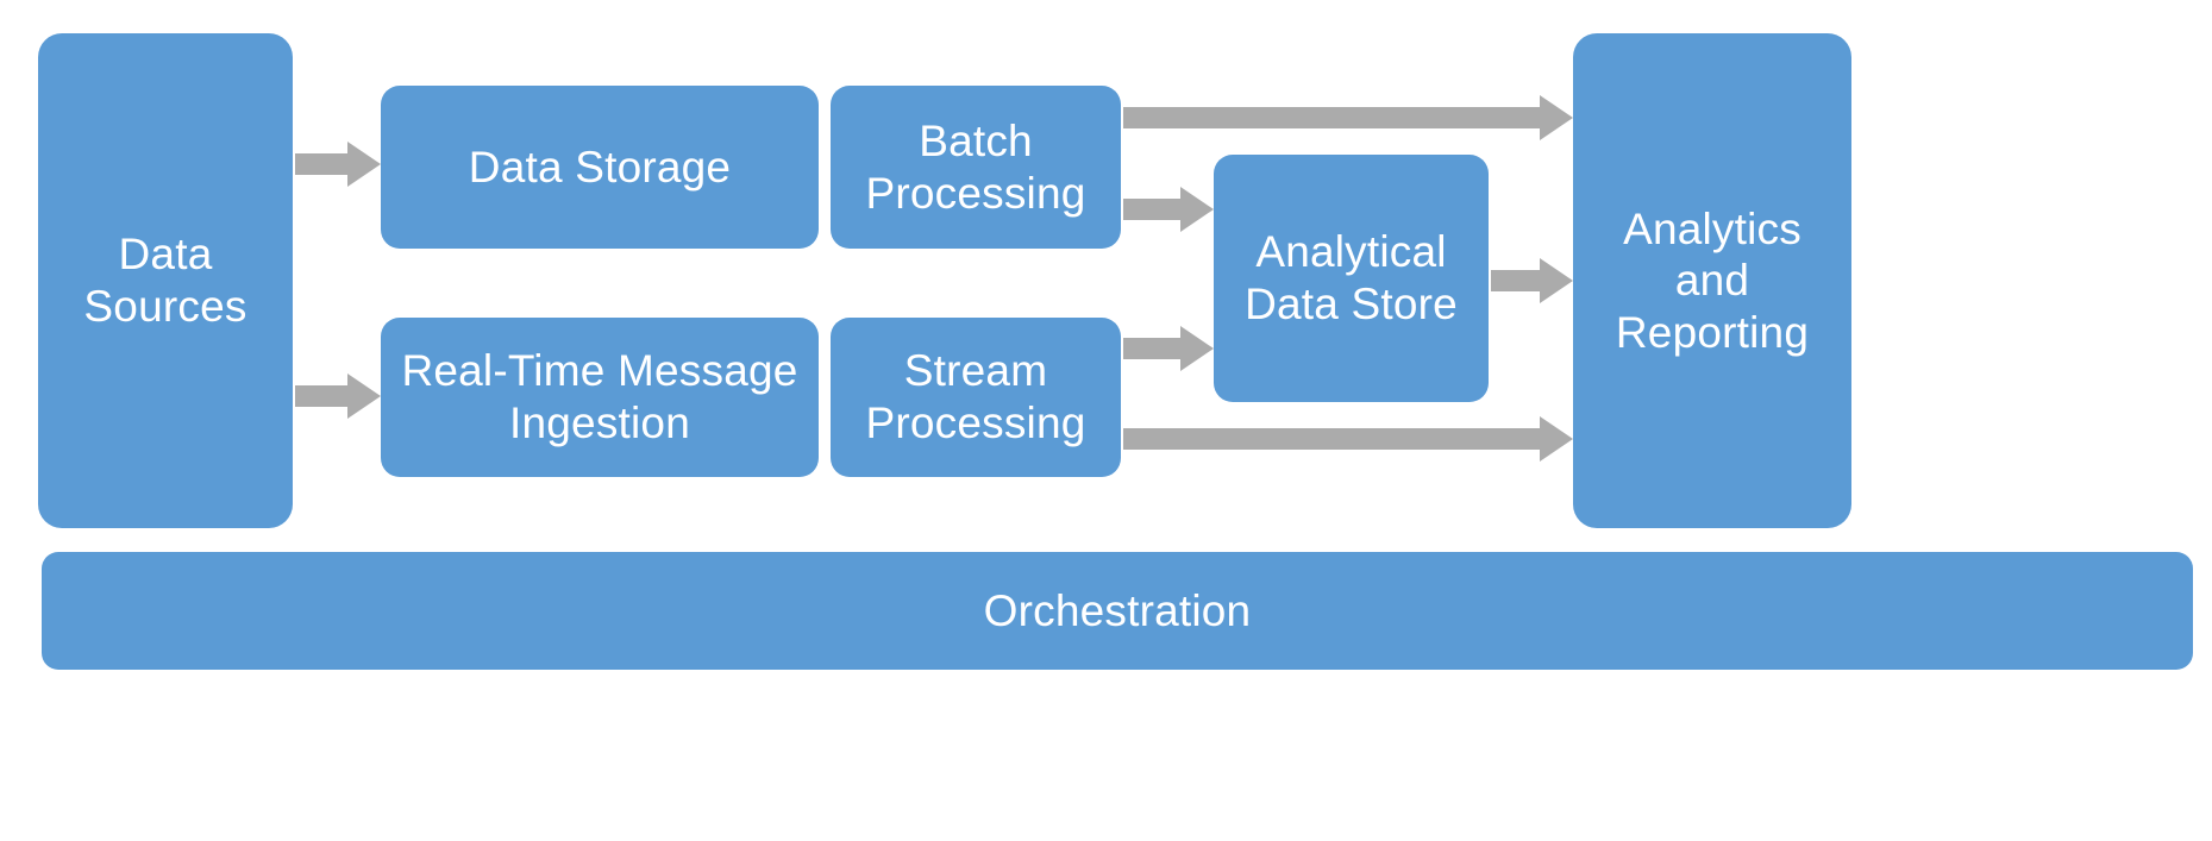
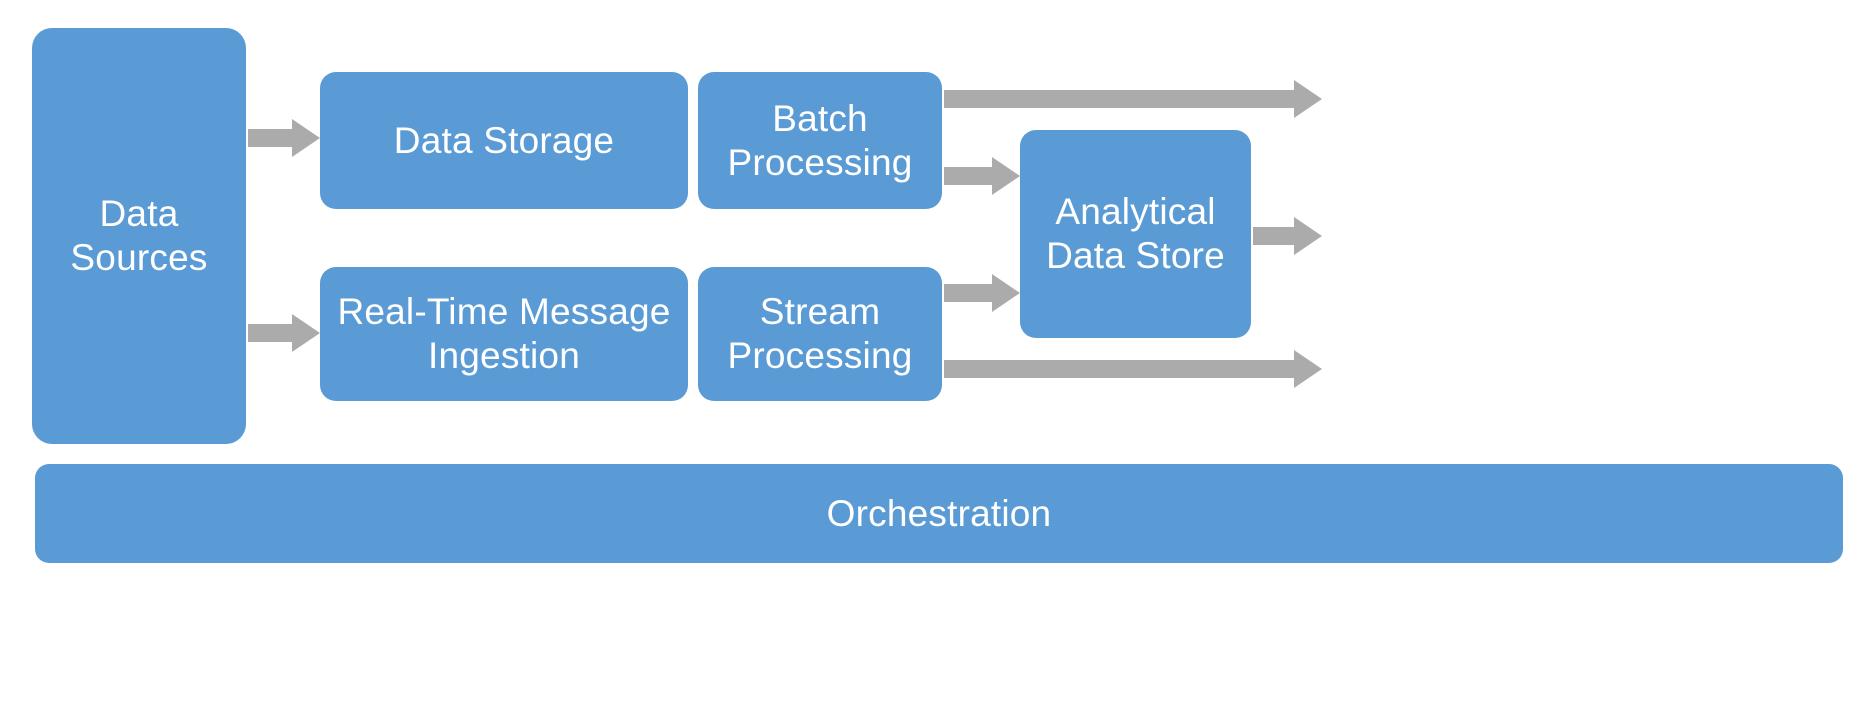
  Data
  Sources
  Data Storage
  Batch
  Processing
  Real-Time Message
  Ingestion
  Stream
  Processing
  Analytical
  Data Store
- Analytics
- and
- Reporting
  Orchestration
